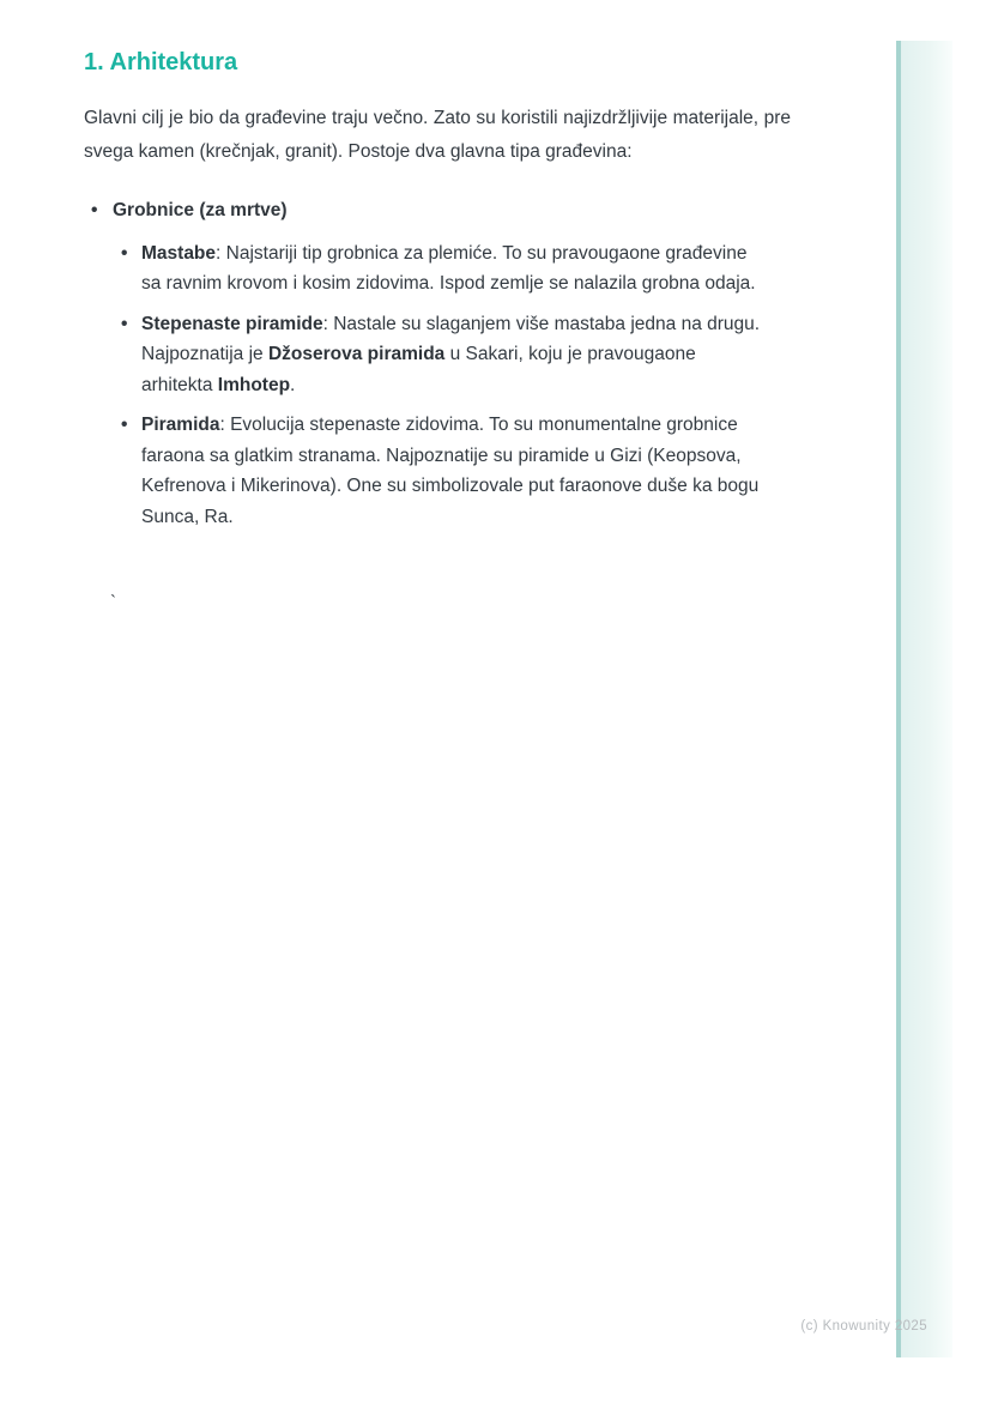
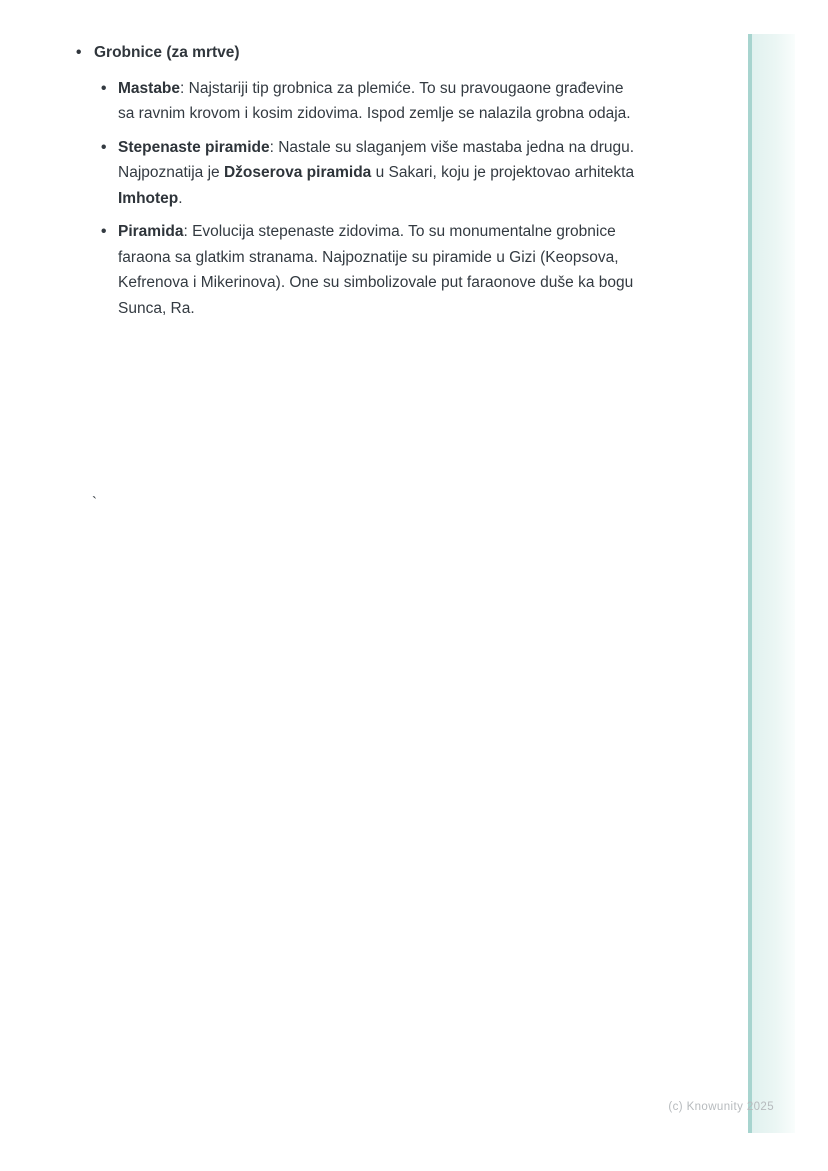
- 1. Arhitektura
- Glavni cilj je bio da građevine traju večno. Zato su koristili najizdržljivije materijale, pre svega kamen (krečnjak, granit). Postoje dva glavna tipa građevina:
  •
  Grobnice (za mrtve)
  •
  Mastabe: Najstariji tip grobnica za plemiće. To su pravougaone građevine sa ravnim krovom i kosim zidovima. Ispod zemlje se nalazila grobna odaja.
  •
- Stepenaste piramide: Nastale su slaganjem više mastaba jedna na drugu. Najpoznatija je Džoserova piramida u Sakari, koju je pravougaone arhitekta Imhotep.
+ Stepenaste piramide: Nastale su slaganjem više mastaba jedna na drugu. Najpoznatija je Džoserova piramida u Sakari, koju je projektovao arhitekta Imhotep.
  •
  Piramida: Evolucija stepenaste zidovima. To su monumentalne grobnice faraona sa glatkim stranama. Najpoznatije su piramide u Gizi (Keopsova, Kefrenova i Mikerinova). One su simbolizovale put faraonove duše ka bogu Sunca, Ra.
  `
  (c) Knowunity 2025
